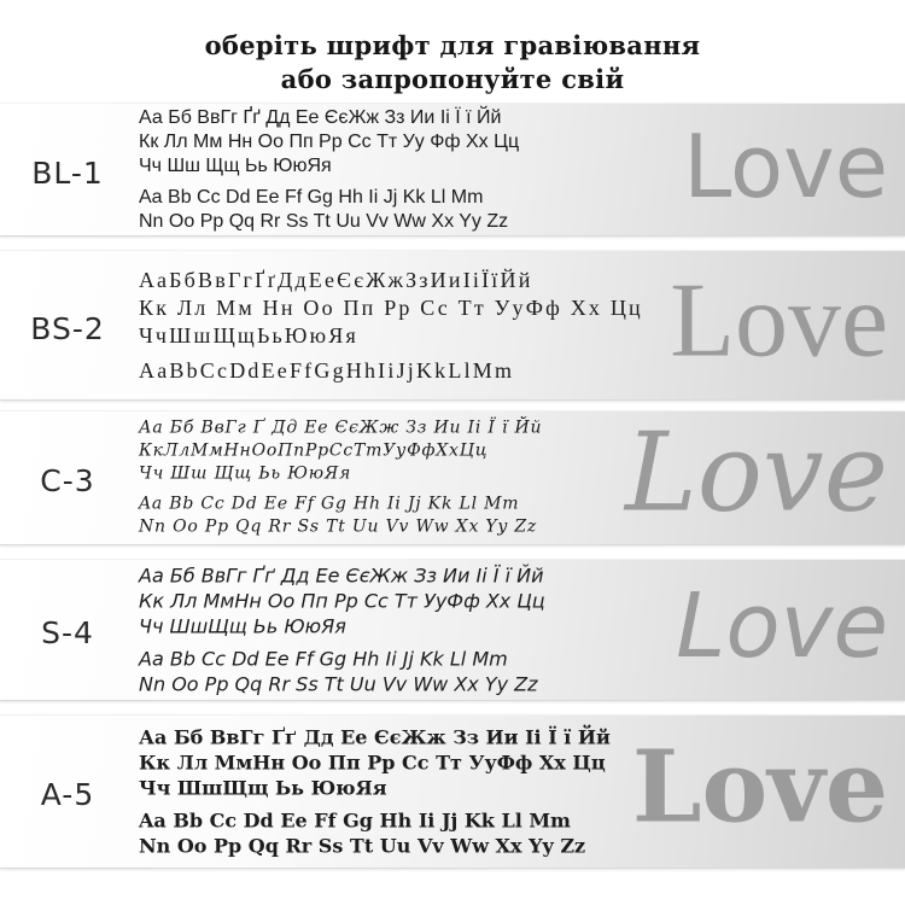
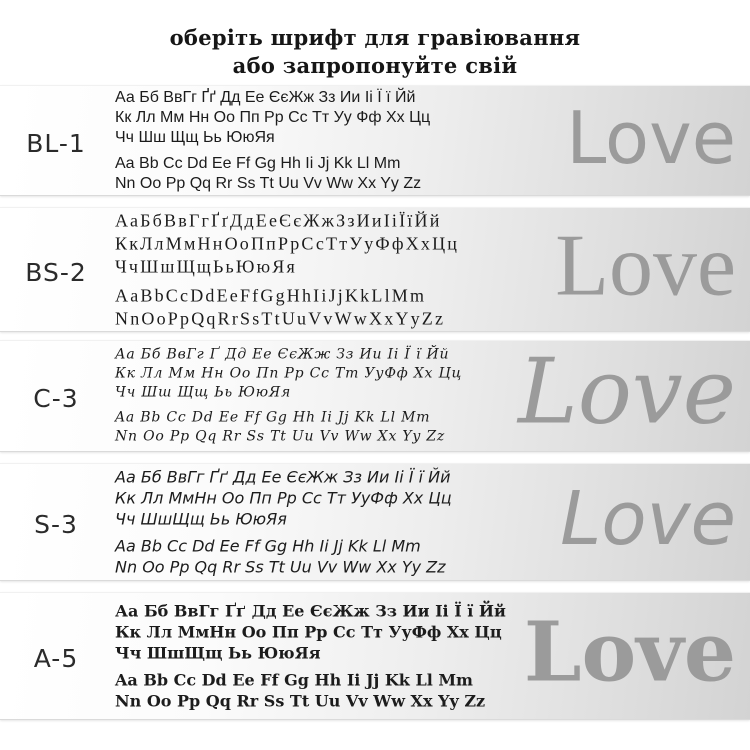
  оберіть шрифт для гравіювання
  або запропонуйте свій
  BL-1
  Аа Бб ВвГг Ґґ Дд Ее ЄєЖж Зз Ии Іі Ї ї Йй
  Кк Лл Мм Нн Оо Пп Рр Сс Тт Уу Фф Хх Цц
  Чч Шш Щщ Ьь ЮюЯя
  Aa Bb Cc Dd Ee Ff Gg Hh Ii Jj Kk Ll Mm
  Nn Oo Pp Qq Rr Ss Tt Uu Vv Ww Xx Yy Zz
  Love
  BS-2
  АаБбВвГгҐґДдЕеЄєЖжЗзИиІіЇїЙй
- Кк Лл Мм Нн Оо Пп Рр Сс Тт УуФф Хх Цц
+ КкЛлМмНнОоПпРрСсТтУуФфХхЦц
  ЧчШшЩщЬьЮюЯя
  AaBbCcDdEeFfGgHhIiJjKkLlMm
+ NnOoPpQqRrSsTtUuVvWwXxYyZz
  Love
  C-3
  Аа Бб ВвГг Ґ Дд Ее ЄєЖж Зз Ии Іі Ї ї Йй
- КкЛлМмНнОоПпРрСсТтУуФфХхЦц
+ Кк Лл Мм Нн Оо Пп Рр Сс Тт УуФф Хх Цц
  Чч Шш Щщ Ьь ЮюЯя
  Aa Bb Cc Dd Ee Ff Gg Hh Ii Jj Kk Ll Mm
  Nn Oo Pp Qq Rr Ss Tt Uu Vv Ww Xx Yy Zz
  Love
- S-4
+ S-3
  Аа Бб ВвГг Ґґ Дд Ее ЄєЖж Зз Ии Іі Ї ї Йй
  Кк Лл МмНн Оо Пп Рр Сс Тт УуФф Хх Цц
  Чч ШшЩщ Ьь ЮюЯя
  Aa Bb Cc Dd Ee Ff Gg Hh Ii Jj Kk Ll Mm
  Nn Oo Pp Qq Rr Ss Tt Uu Vv Ww Xx Yy Zz
  Love
  A-5
  Аа Бб ВвГг Ґґ Дд Ее ЄєЖж Зз Ии Іі Ї ї Йй
  Кк Лл МмНн Оо Пп Рр Сс Тт УуФф Хх Цц
  Чч ШшЩщ Ьь ЮюЯя
  Aa Bb Cc Dd Ee Ff Gg Hh Ii Jj Kk Ll Mm
  Nn Oo Pp Qq Rr Ss Tt Uu Vv Ww Xx Yy Zz
  Love
